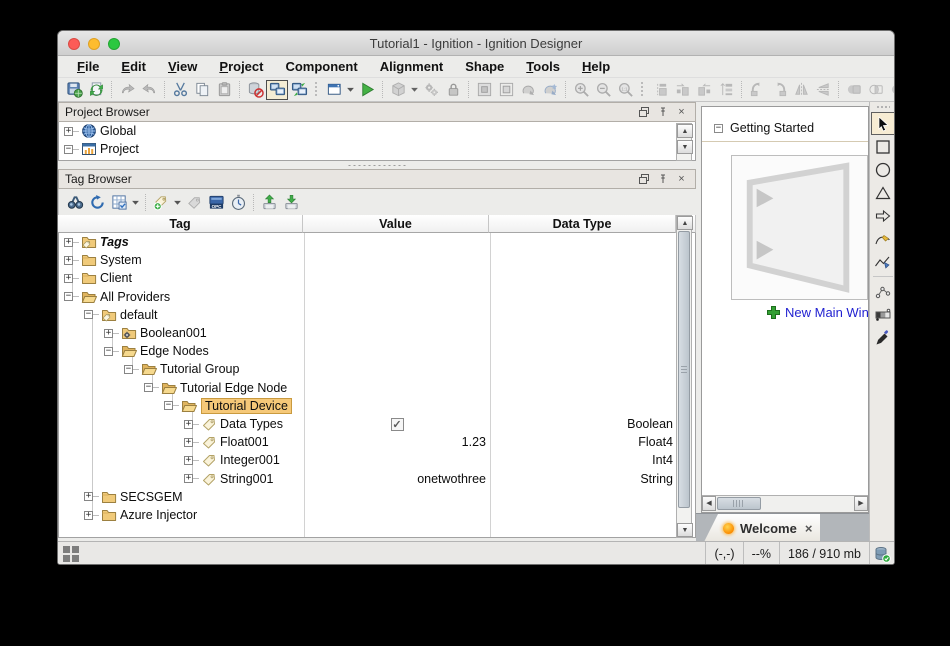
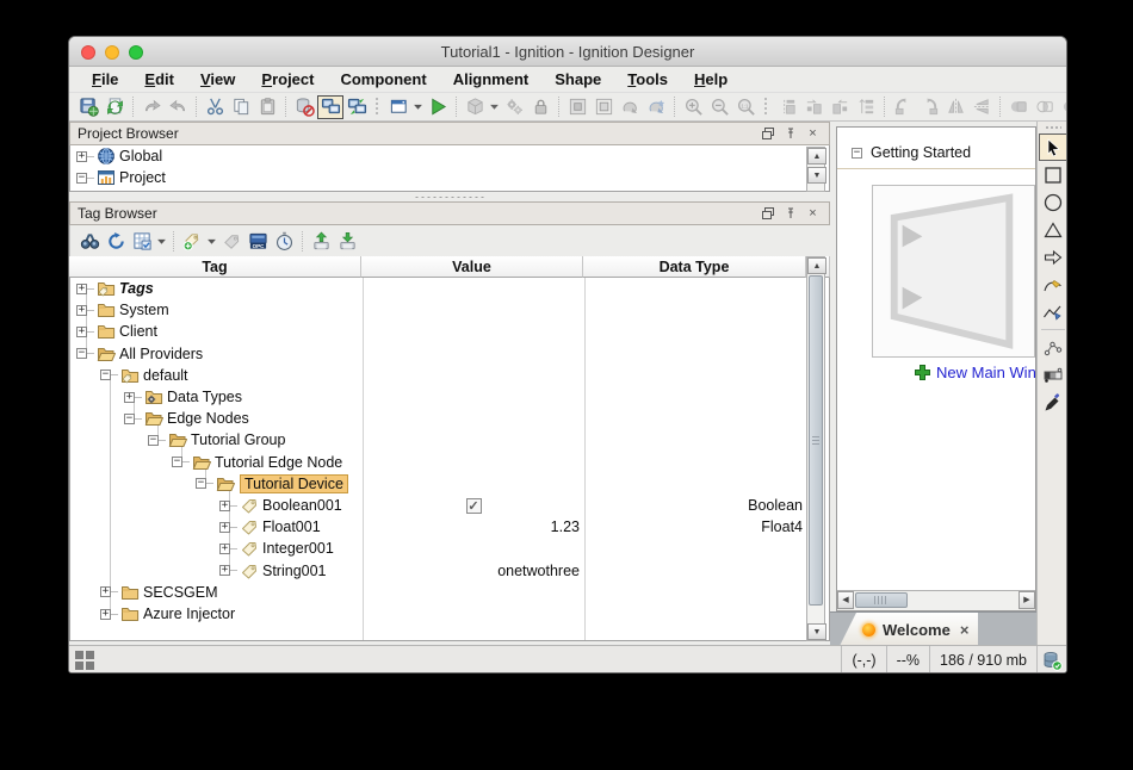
  Tutorial1 - Ignition - Ignition Designer
  File
  Edit
  View
  Project
  Component
  Alignment
  Shape
  Tools
  Help
  Project Browser
  ×
  +
  Global
  −
  Project
  Tag Browser
  ×
  Tag
  Value
  Data Type
  +
  Tags
  +
  System
  +
  Client
  −
  All Providers
  −
  default
  +
- Boolean001
+ Data Types
  −
  Edge Nodes
  −
  Tutorial Group
  −
  Tutorial Edge Node
  −
  Tutorial Device
  +
- Data Types
+ Boolean001
  ✓
  Boolean
  +
  Float001
  1.23
  Float4
  +
  Integer001
- Int4
  +
  String001
  onetwothree
- String
  +
  SECSGEM
  +
  Azure Injector
  −
  Getting Started
  New Main Win
  Welcome
  ×
  (-,-)
  --%
  186 / 910 mb
